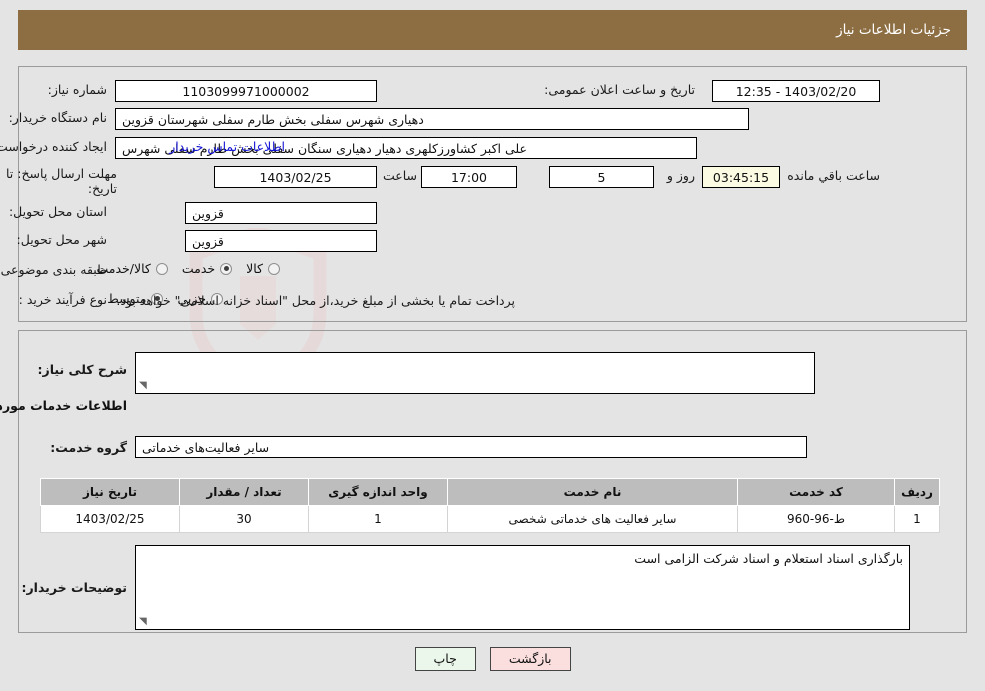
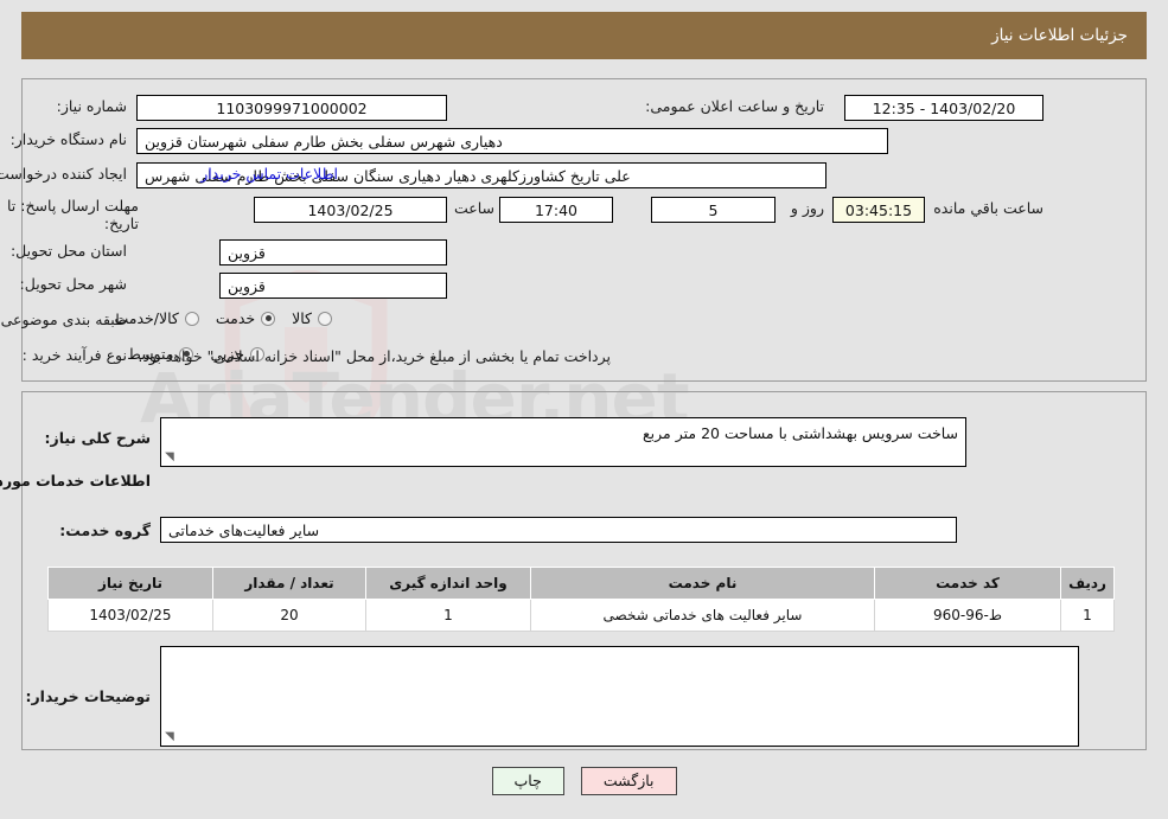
+ AriaTender.net
  جزئیات اطلاعات نیاز
  شماره نیاز:
  1103099971000002
  تاریخ و ساعت اعلان عمومی:
  1403/02/20 - 12:35
  نام دستگاه خریدار:
  دهیاری شهرس سفلی بخش طارم سفلی شهرستان قزوین
  ایجاد کننده درخواست
- علی اکبر کشاورزکلهری دهیار دهیاری سنگان سفلی بخش طارم سفلی شهرس
+ علی تاریخ کشاورزکلهری دهیار دهیاری سنگان سفلی بخش طارم سفلی شهرس
  اطلاعات تماس خریدار
  مهلت ارسال پاسخ: تا تاریخ:
  1403/02/25
  ساعت
- 17:00
+ 17:40
  5
  روز و
  03:45:15
  ساعت باقي مانده
  استان محل تحویل:
  قزوین
  شهر محل تحویل:
  قزوین
  طبقه بندی موضوعی
  کالا
  خدمت
  کالا/خدمت
  نوع فرآیند خرید :
  جزیي
  متوسط
  پرداخت تمام یا بخشی از مبلغ خرید،از محل "اسناد خزانه اسلامی" خواهد بود.
  شرح کلی نیاز:
+ ساخت سرویس بهشداشتی با مساحت 20 متر مربع
  اطلاعات خدمات مور
  گروه خدمت:
  سایر فعالیت‌های خدماتی
  ردیف	کد خدمت	نام خدمت	واحد اندازه گیری	تعداد / مقدار	تاریخ نیاز
- 1	ط-96-960	سایر فعالیت های خدماتی شخصی	1	30	1403/02/25
+ 1	ط-96-960	سایر فعالیت های خدماتی شخصی	1	20	1403/02/25
  توضیحات خریدار:
- بارگذاری اسناد استعلام و اسناد شرکت الزامی است
  بازگشت
  چاپ
